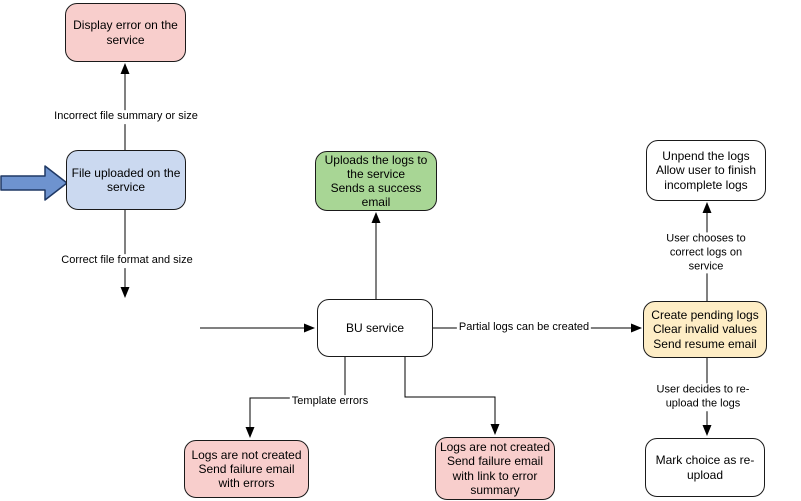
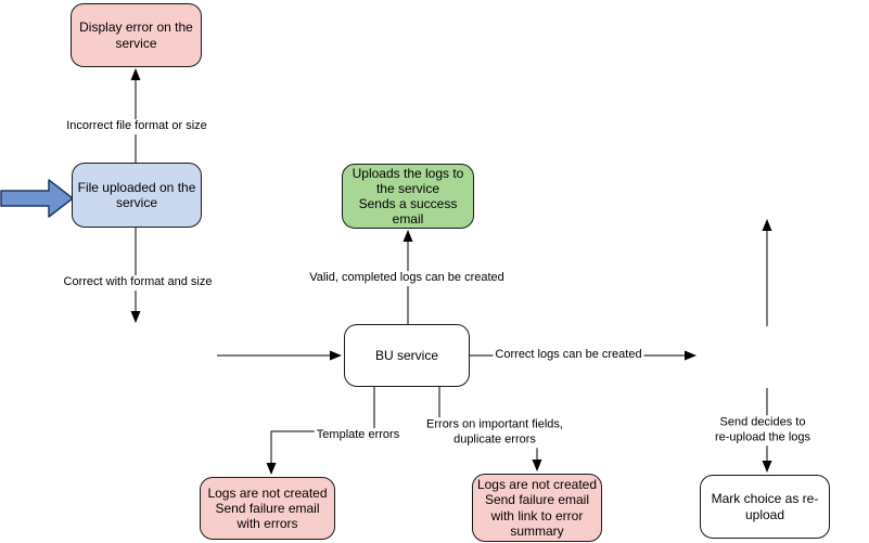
- Incorrect file summary or size
+ Incorrect file format or size
- Correct file format and size
+ Correct with format and size
+ Valid, completed logs can be created
- Partial logs can be created
+ Correct logs can be created
- User chooses to correct logs on service
- User decides to re-upload the logs
+ Send decides to re-upload the logs
  Template errors
+ Errors on important fields,
+ duplicate errors
  Display error on the
  service
  File uploaded on the
  service
  Uploads the logs to
  the service
  Sends a success
  email
  BU service
- Create pending logs
- Clear invalid values
- Send resume email
- Unpend the logs
- Allow user to finish
- incomplete logs
  Mark choice as re-
  upload
  Logs are not created
  Send failure email
  with errors
  Logs are not created
  Send failure email
  with link to error
  summary
